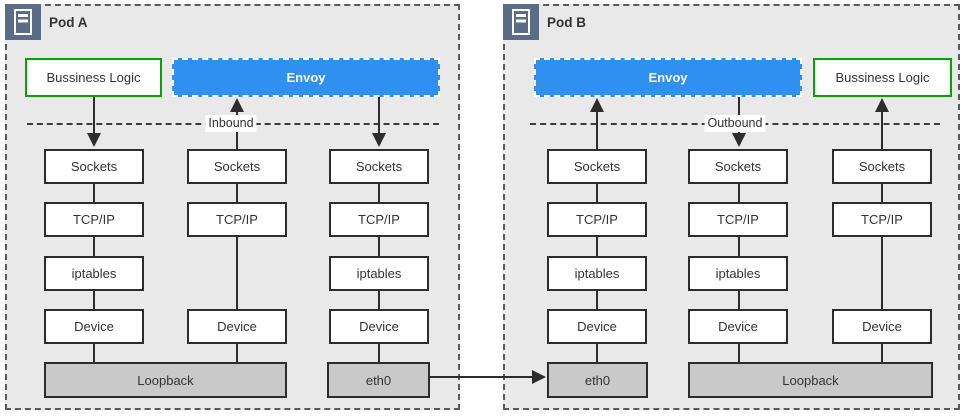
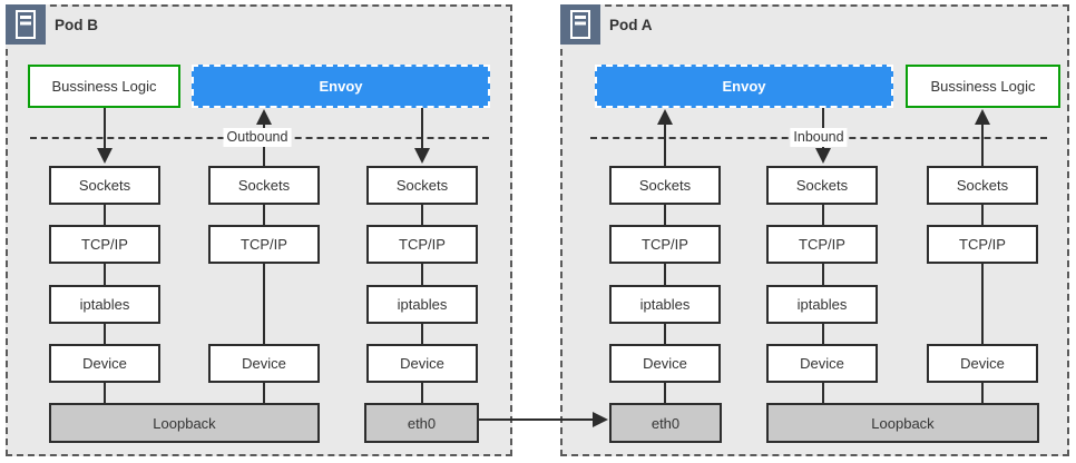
- Pod A
+ Pod B
  Bussiness Logic
  Envoy
- Inbound
+ Outbound
  Sockets
  TCP/IP
  iptables
  Device
  Sockets
  TCP/IP
  Device
  Sockets
  TCP/IP
  iptables
  Device
  Loopback
  eth0
- Pod B
+ Pod A
  Envoy
  Bussiness Logic
- Outbound
+ Inbound
  Sockets
  TCP/IP
  iptables
  Device
  Sockets
  TCP/IP
  iptables
  Device
  Sockets
  TCP/IP
  Device
  eth0
  Loopback
